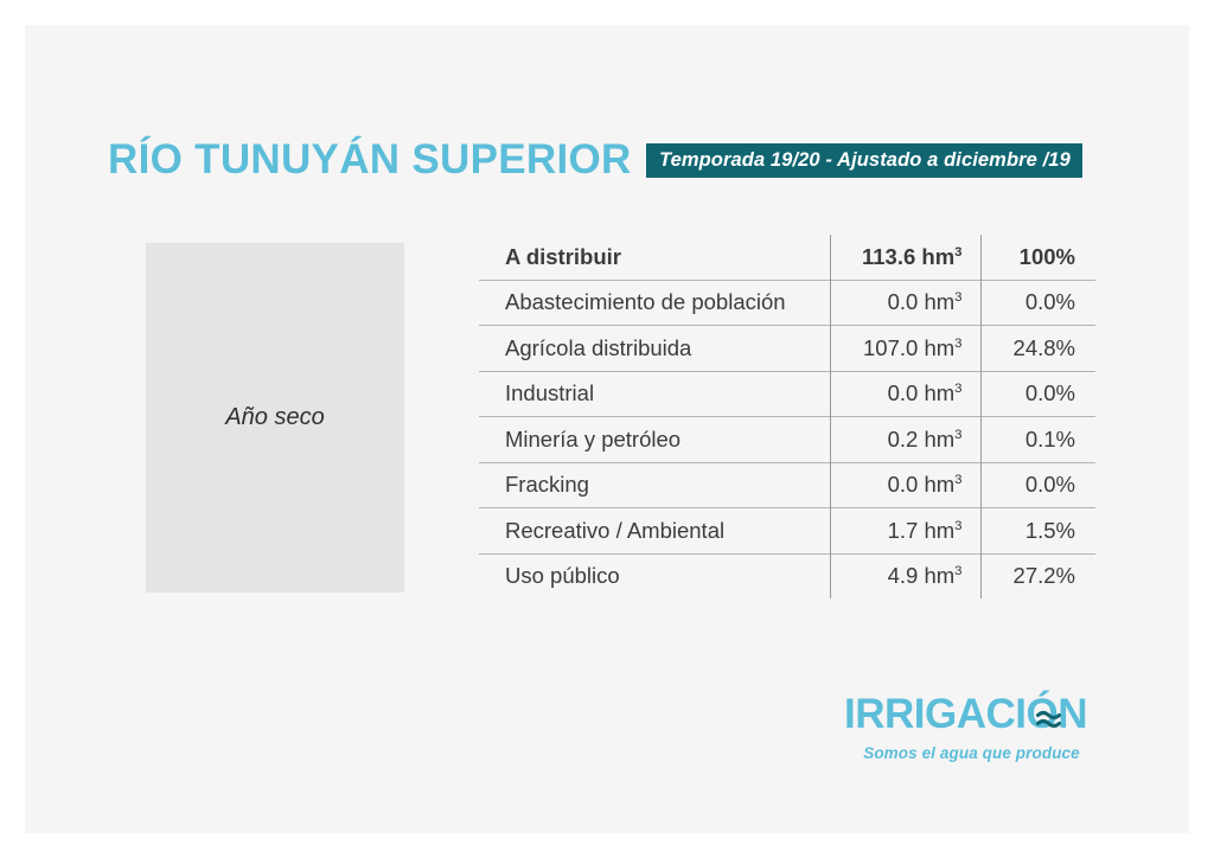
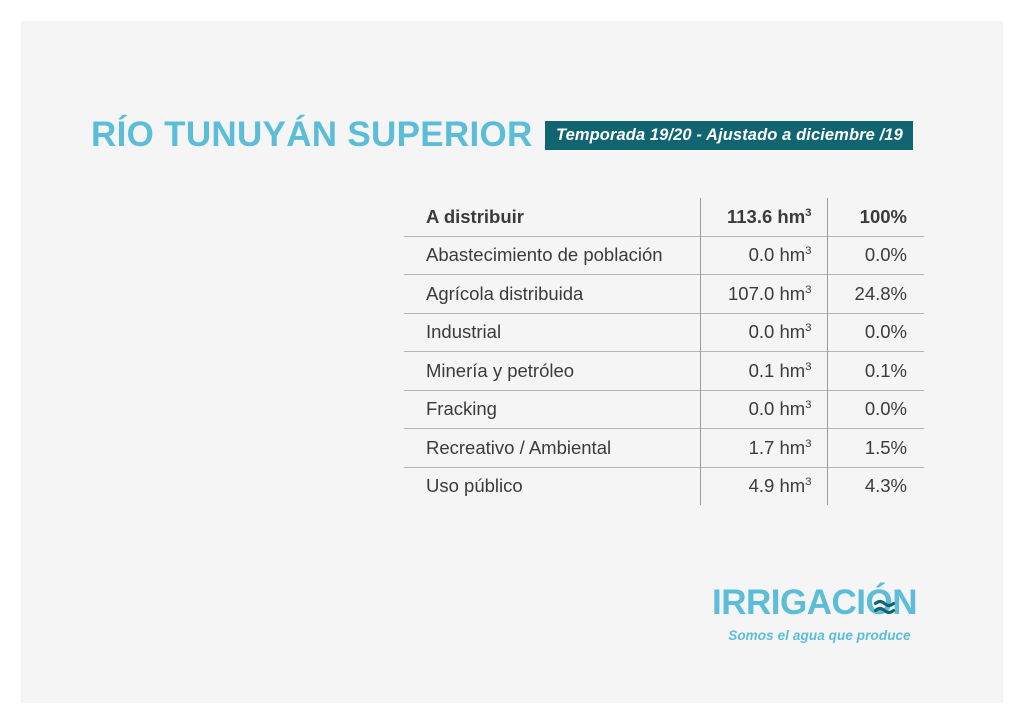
  RÍO TUNUYÁN SUPERIOR
  Temporada 19/20 - Ajustado a diciembre /19
- Año seco
  A distribuir	113.6 hm3	100%
  Abastecimiento de población	0.0 hm3	0.0%
  Agrícola distribuida	107.0 hm3	24.8%
  Industrial	0.0 hm3	0.0%
- Minería y petróleo	0.2 hm3	0.1%
+ Minería y petróleo	0.1 hm3	0.1%
  Fracking	0.0 hm3	0.0%
  Recreativo / Ambiental	1.7 hm3	1.5%
- Uso público	4.9 hm3	27.2%
+ Uso público	4.9 hm3	4.3%
  IRRIGACIN
  Somos el agua que produce
